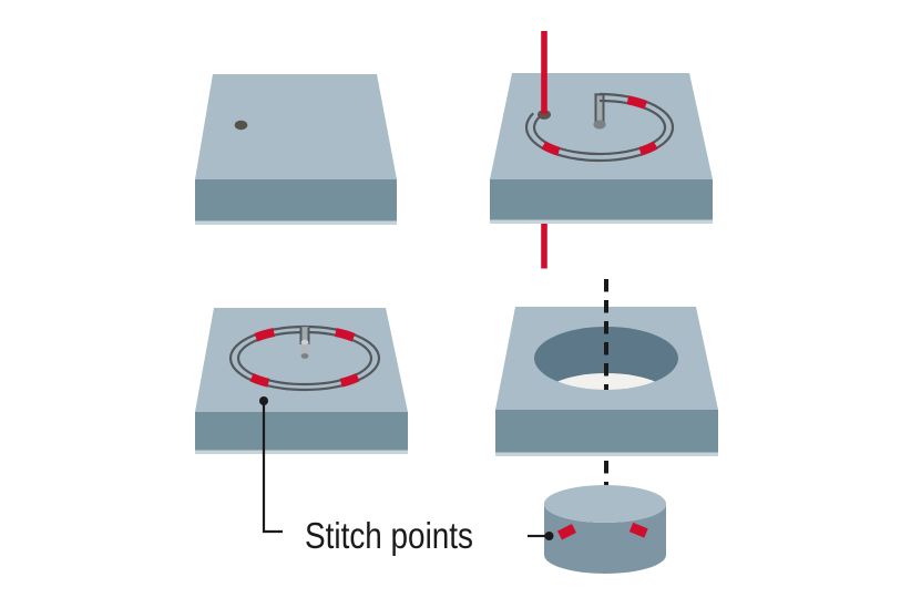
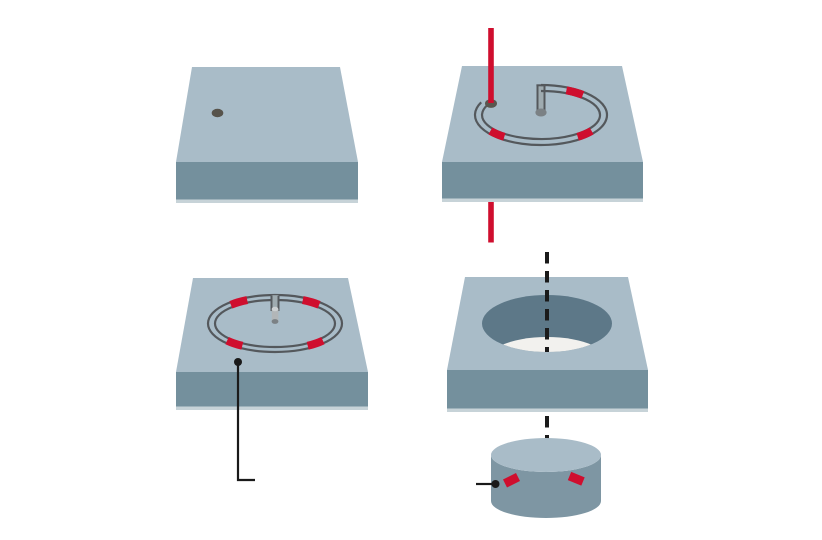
- Stitch points
